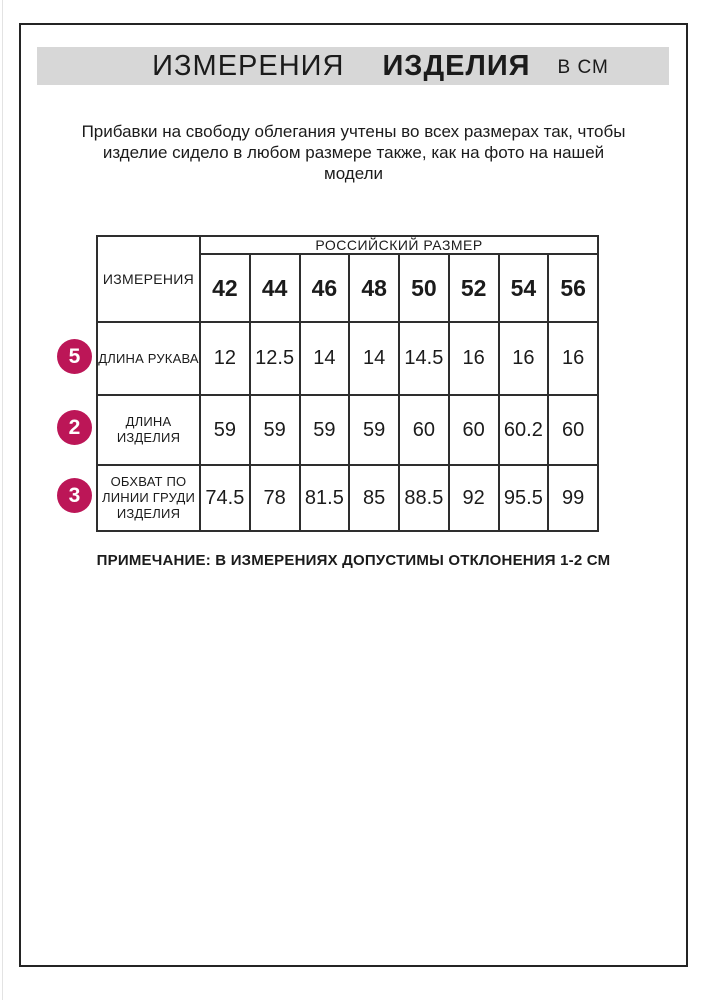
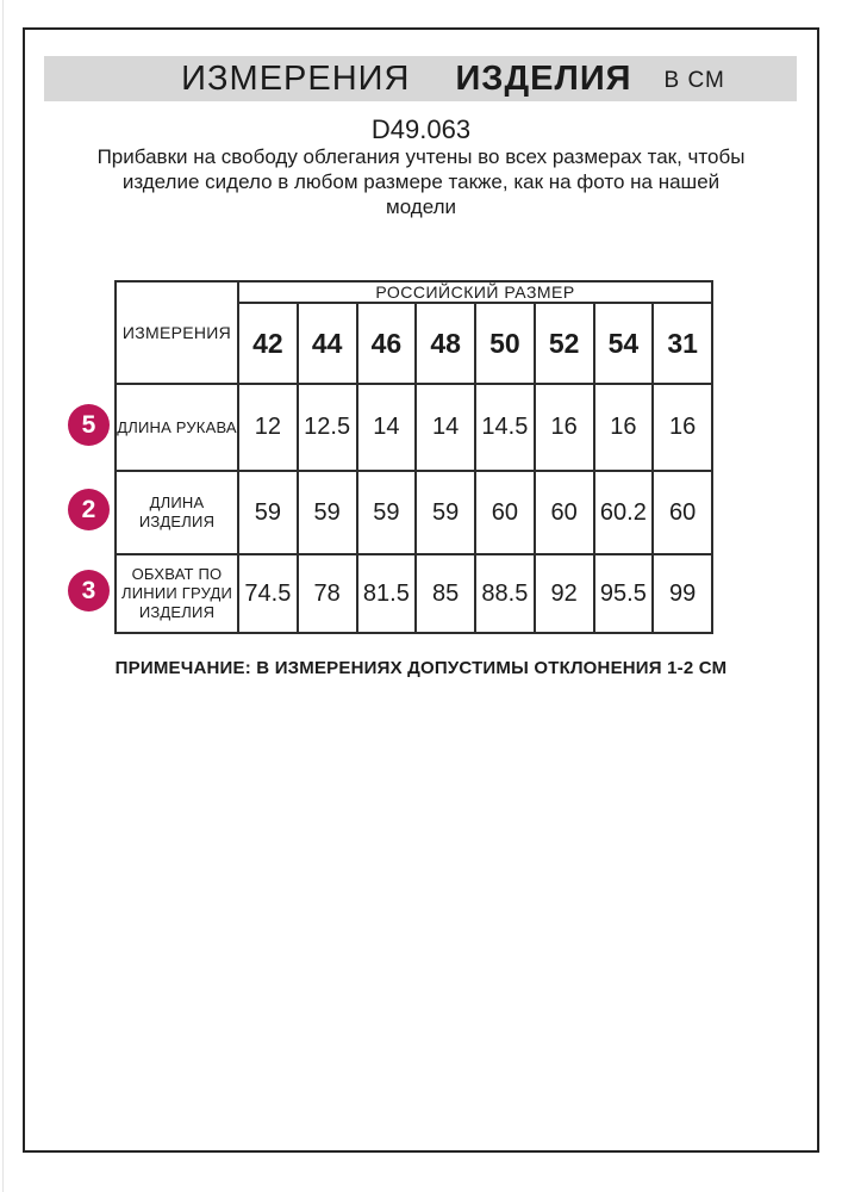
  ИЗМЕРЕНИЯ
  ИЗДЕЛИЯ
  В СМ
+ D49.063
  Прибавки на свободу облегания учтены во всех размерах так, чтобы изделие сидело в любом размере также, как на фото на нашей модели
  5
  2
  3
  ИЗМЕРЕНИЯ	РОССИЙСКИЙ РАЗМЕР
- 42	44	46	48	50	52	54	56
+ 42	44	46	48	50	52	54	31
  ДЛИНА РУКАВА	12	12.5	14	14	14.5	16	16	16
  ДЛИНА ИЗДЕЛИЯ	59	59	59	59	60	60	60.2	60
  ОБХВАТ ПО ЛИНИИ ГРУДИ ИЗДЕЛИЯ	74.5	78	81.5	85	88.5	92	95.5	99
  ПРИМЕЧАНИЕ: В ИЗМЕРЕНИЯХ ДОПУСТИМЫ ОТКЛОНЕНИЯ 1-2 СМ
